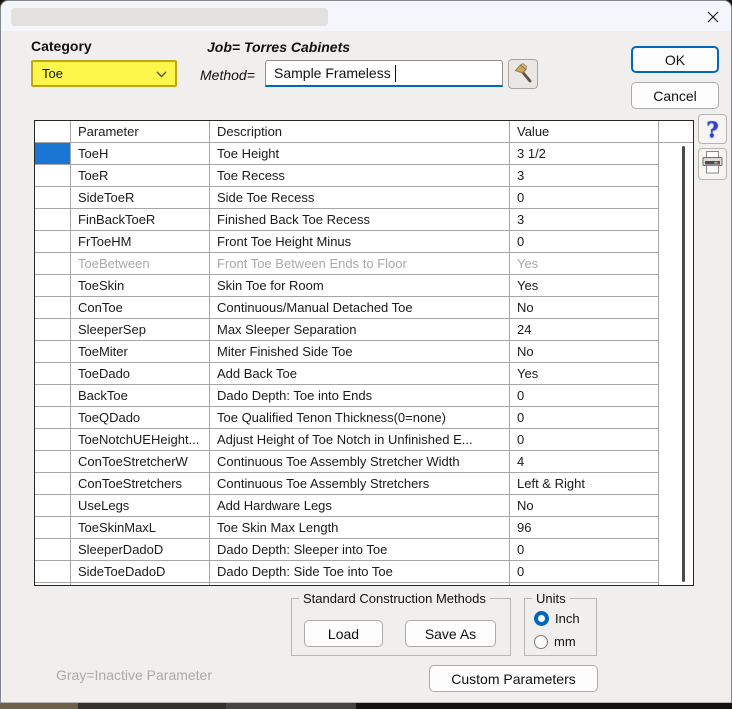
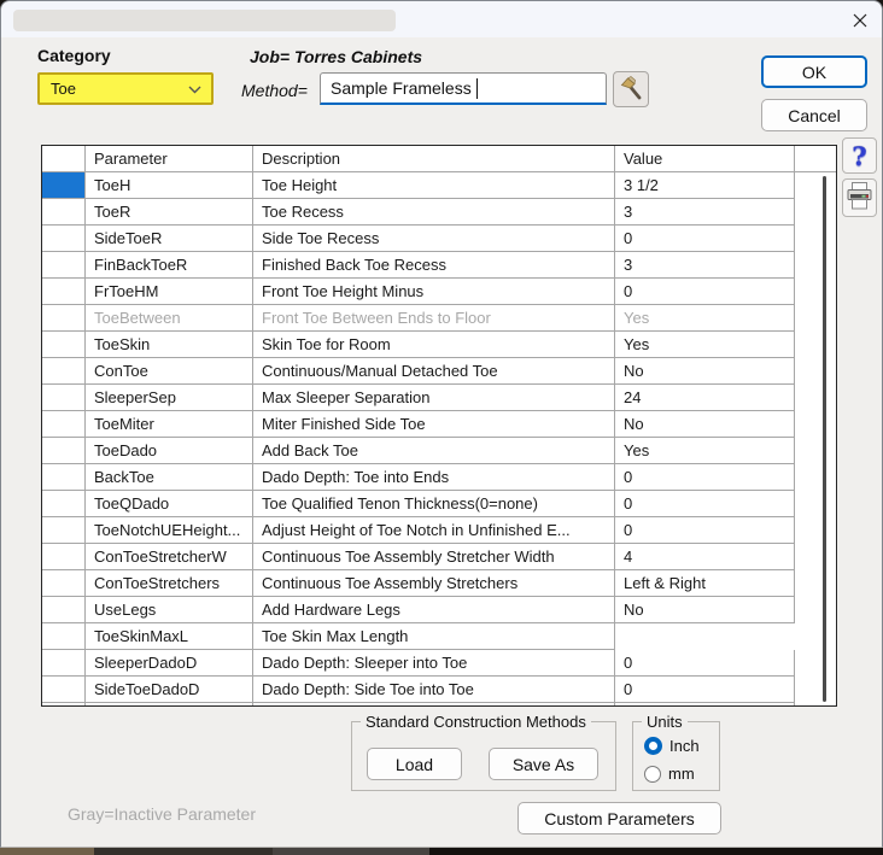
  Category
  Toe
  Job= Torres Cabinets
  Method=
  Sample Frameless
  OK
  Cancel
  Parameter
  Description
  Value
  ToeH
  Toe Height
  3 1/2
  ToeR
  Toe Recess
  3
  SideToeR
  Side Toe Recess
  0
  FinBackToeR
  Finished Back Toe Recess
  3
  FrToeHM
  Front Toe Height Minus
  0
  ToeBetween
  Front Toe Between Ends to Floor
  Yes
  ToeSkin
  Skin Toe for Room
  Yes
  ConToe
  Continuous/Manual Detached Toe
  No
  SleeperSep
  Max Sleeper Separation
  24
  ToeMiter
  Miter Finished Side Toe
  No
  ToeDado
  Add Back Toe
  Yes
  BackToe
  Dado Depth: Toe into Ends
  0
  ToeQDado
  Toe Qualified Tenon Thickness(0=none)
  0
  ToeNotchUEHeight...
  Adjust Height of Toe Notch in Unfinished E...
  0
  ConToeStretcherW
  Continuous Toe Assembly Stretcher Width
  4
  ConToeStretchers
  Continuous Toe Assembly Stretchers
  Left & Right
  UseLegs
  Add Hardware Legs
  No
  ToeSkinMaxL
  Toe Skin Max Length
- 96
  SleeperDadoD
  Dado Depth: Sleeper into Toe
  0
  SideToeDadoD
  Dado Depth: Side Toe into Toe
  0
  ?
  Standard Construction Methods
  Load
  Save As
  Units
  Inch
  mm
  Gray=Inactive Parameter
  Custom Parameters
